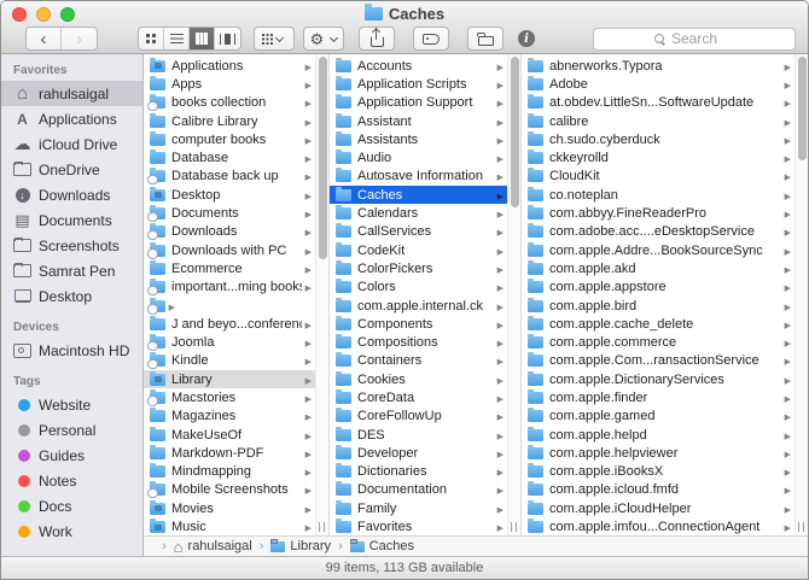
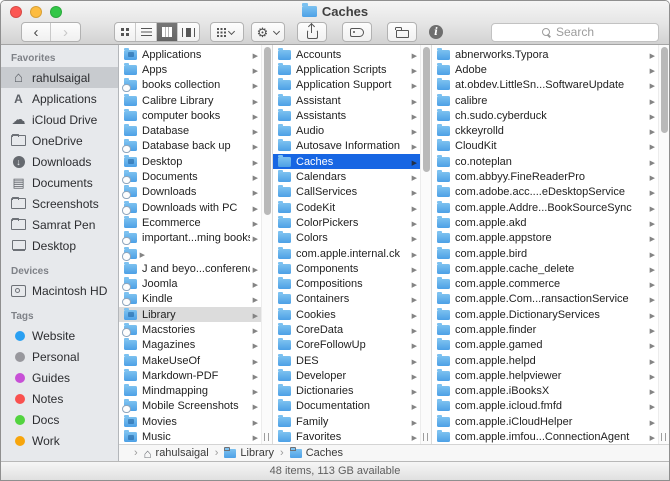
  Caches
  ‹
  ›
  ⚙
  i
  Search
  Favorites
  rahulsaigal
  Applications
  iCloud Drive
  OneDrive
  Downloads
  Documents
  Screenshots
  Samrat Pen
  Desktop
  Devices
  Macintosh HD
  Tags
  Website
  Personal
  Guides
  Notes
  Docs
  Work
  Applications
  Apps
  books collection
  Calibre Library
  computer books
  Database
  Database back up
  Desktop
  Documents
  Downloads
  Downloads with PC
  Ecommerce
  important...ming book
  J and beyo...conferen
  Joomla
  Kindle
  Library
  Macstories
  Magazines
  MakeUseOf
  Markdown-PDF
  Mindmapping
  Mobile Screenshots
  Movies
  Music
  Accounts
  Application Scripts
  Application Support
  Assistant
  Assistants
  Audio
  Autosave Information
  Caches
  Calendars
  CallServices
  CodeKit
  ColorPickers
  Colors
  com.apple.internal.ck
  Components
  Compositions
  Containers
  Cookies
  CoreData
  CoreFollowUp
  DES
  Developer
  Dictionaries
  Documentation
  Family
  Favorites
  abnerworks.Typora
  Adobe
  at.obdev.LittleSn...SoftwareUpdate
  calibre
  ch.sudo.cyberduck
  ckkeyrolld
  CloudKit
  co.noteplan
  com.abbyy.FineReaderPro
  com.adobe.acc....eDesktopService
  com.apple.Addre...BookSourceSync
  com.apple.akd
  com.apple.appstore
  com.apple.bird
  com.apple.cache_delete
  com.apple.commerce
  com.apple.Com...ransactionService
  com.apple.DictionaryServices
  com.apple.finder
  com.apple.gamed
  com.apple.helpd
  com.apple.helpviewer
  com.apple.iBooksX
  com.apple.icloud.fmfd
  com.apple.iCloudHelper
  com.apple.imfou...ConnectionAgent
  rahulsaigal
  Library
  Caches
- 99 items, 113 GB available
+ 48 items, 113 GB available
